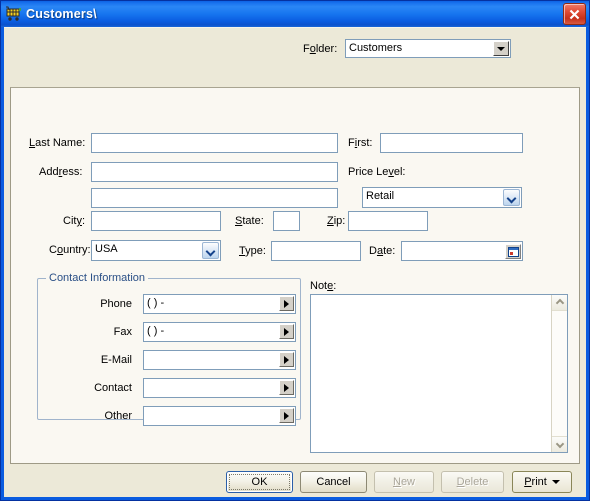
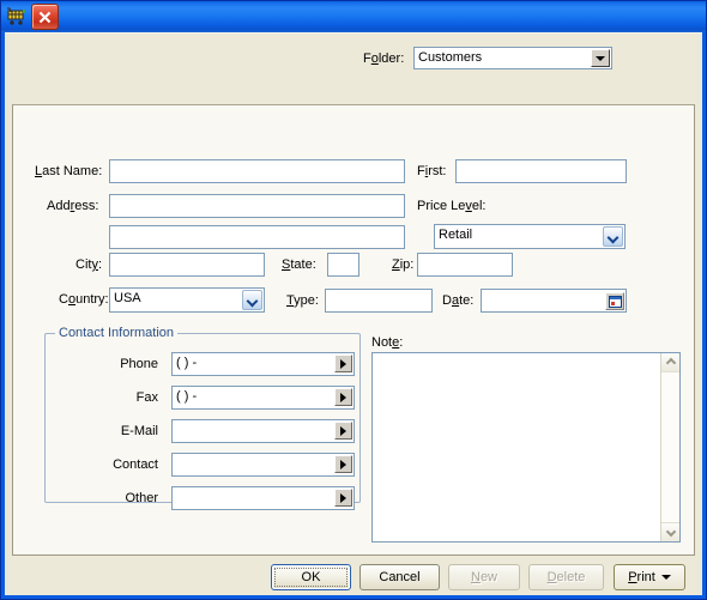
- Customers\
  Folder:
  Customers
  Last Name:
  First:
  Address:
  Price Level:
  Retail
  City:
  State:
  Zip:
  Country:
  USA
  Type:
  Date:
  Contact Information
  Phone
  ( ) -
  Fax
  ( ) -
  E-Mail
  Contact
  Other
  Note:
  OK
  Cancel
  New
  Delete
  Print
